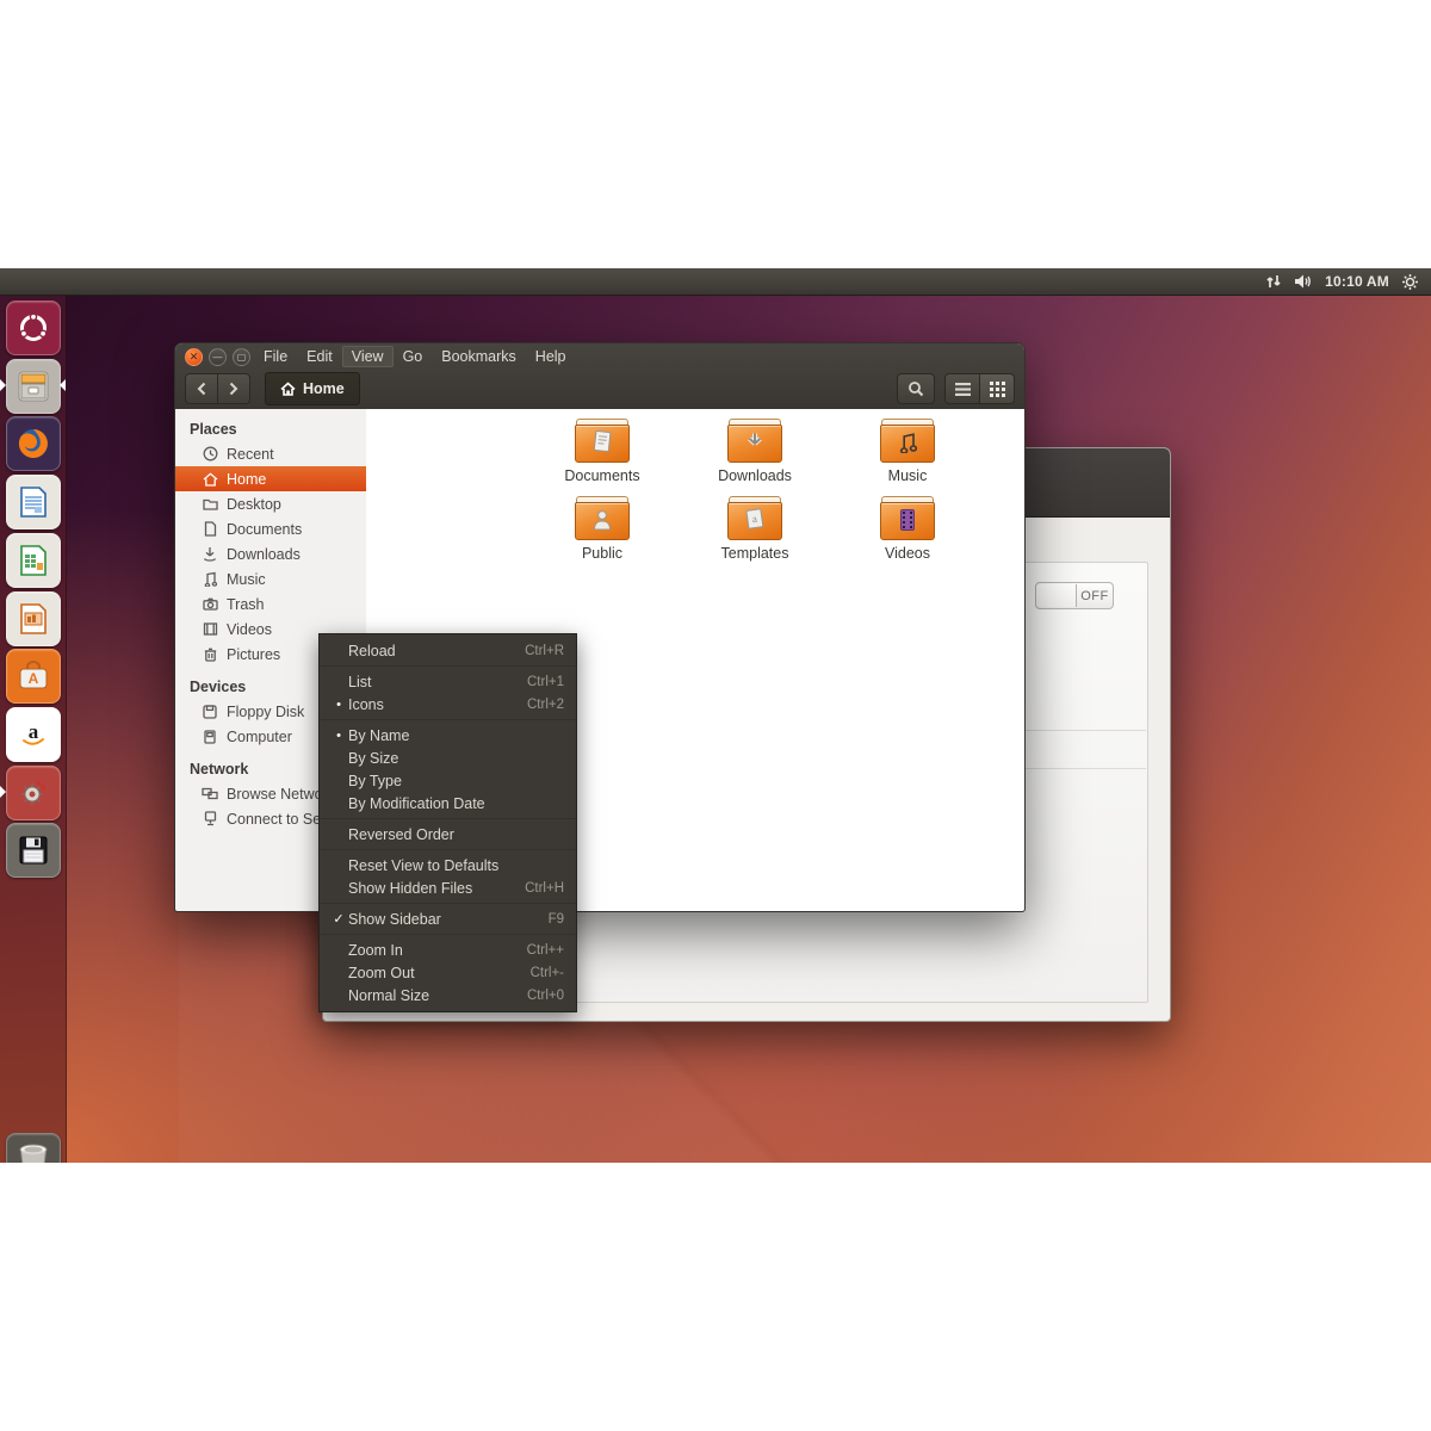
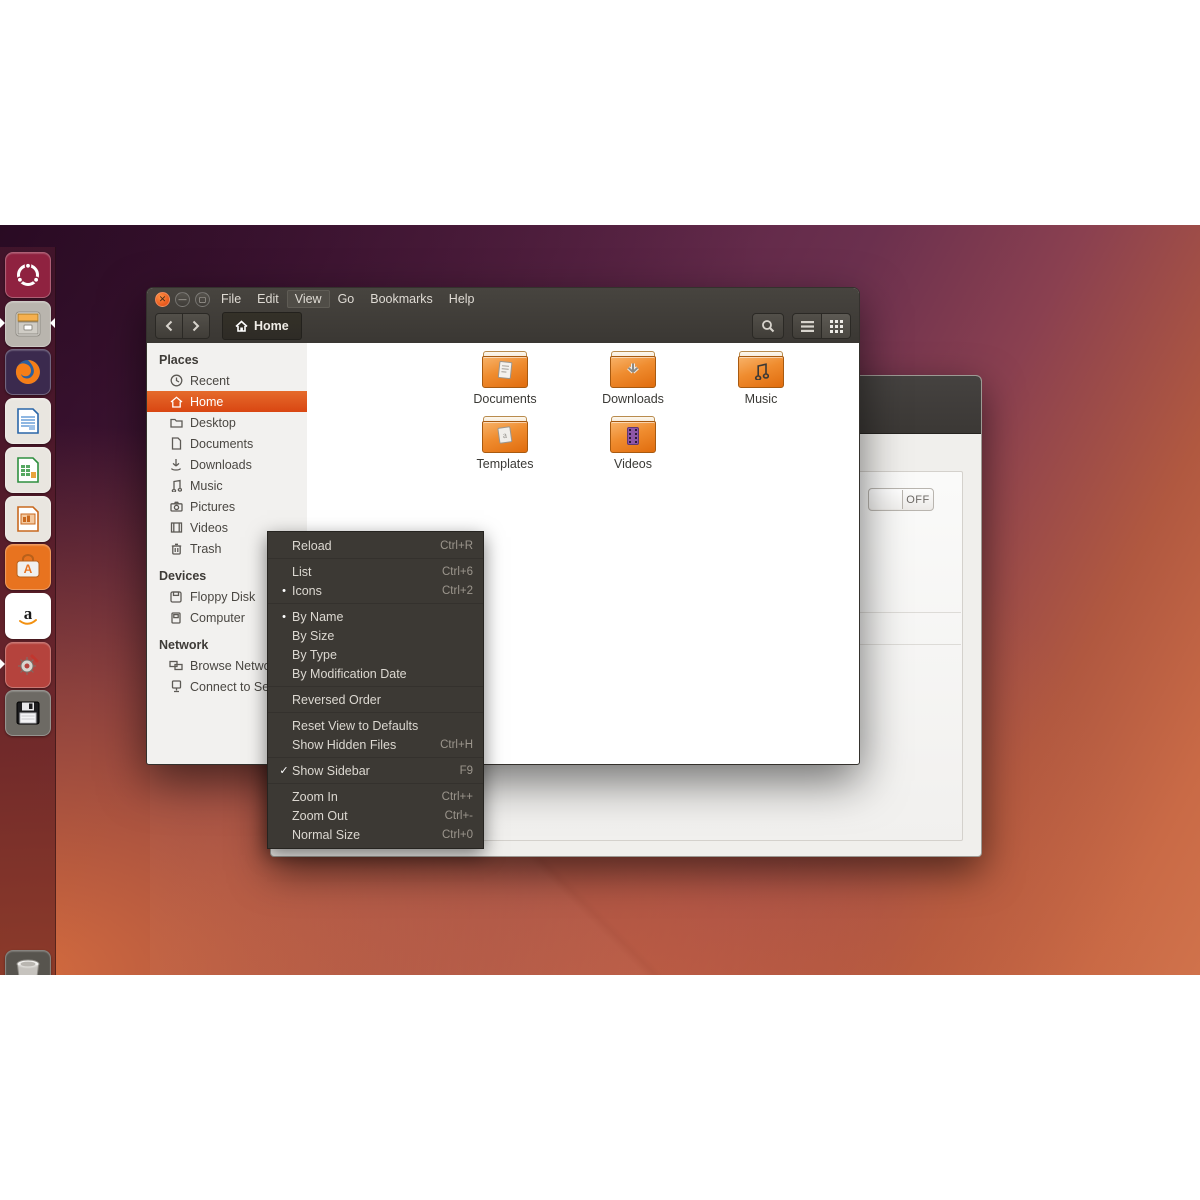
  OFF
  ✕
  —
  ▢
  File
  Edit
  View
  Go
  Bookmarks
  Help
  Home
  Places
  Recent
  Home
  Desktop
  Documents
  Downloads
  Music
- Trash
+ Pictures
  Videos
- Pictures
+ Trash
  Devices
  Floppy Disk
  Computer
  Network
  Browse Netw
  Connect to Se
  Documents
  Downloads
  Music
- Public
  Templates
  Videos
  Reload
  Ctrl+R
  List
- Ctrl+1
+ Ctrl+6
  •
  Icons
  Ctrl+2
  •
  By Name
  By Size
  By Type
  By Modification Date
  Reversed Order
  Reset View to Defaults
  Show Hidden Files
  Ctrl+H
  ✓
  Show Sidebar
  F9
  Zoom In
  Ctrl++
  Zoom Out
  Ctrl+-
  Normal Size
  Ctrl+0
  A
  a
- 10:10 AM
